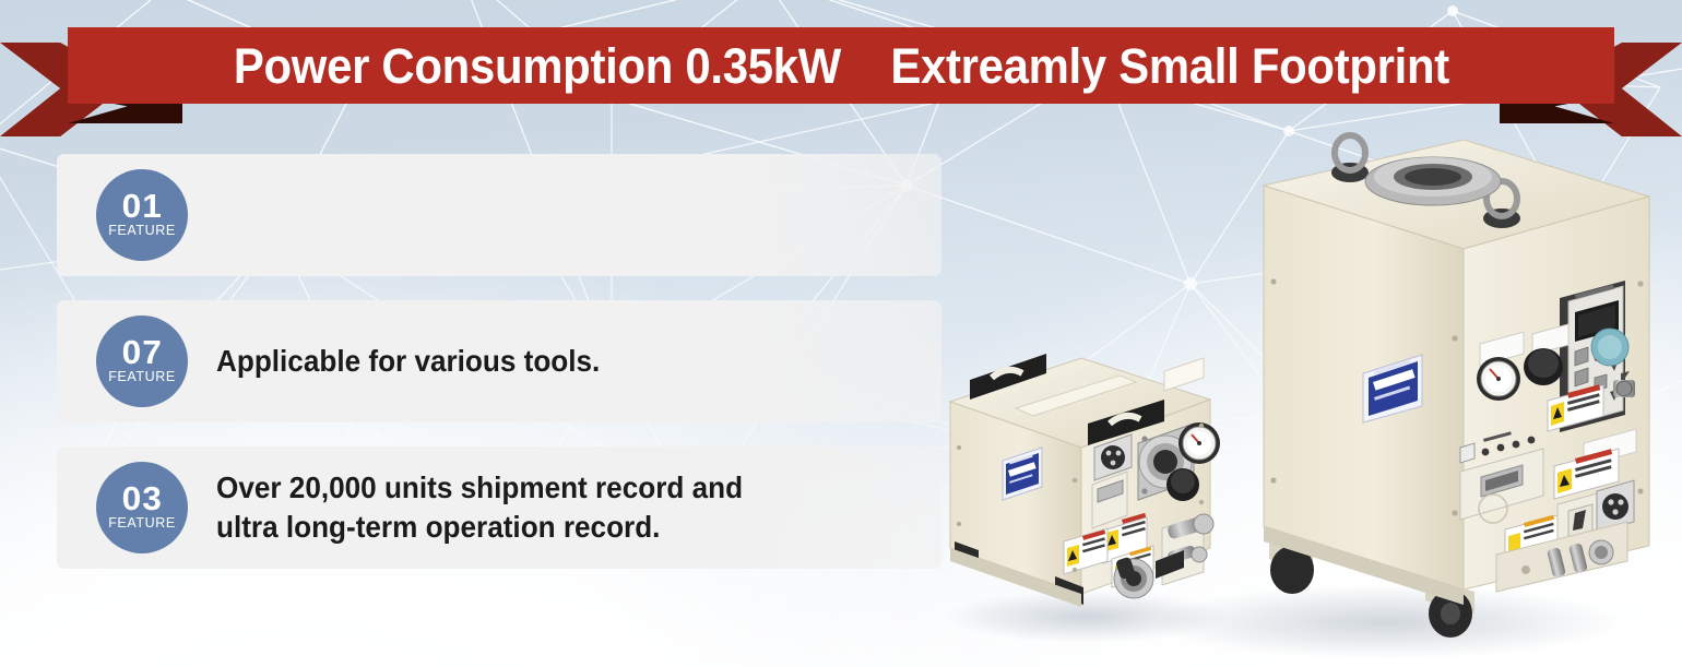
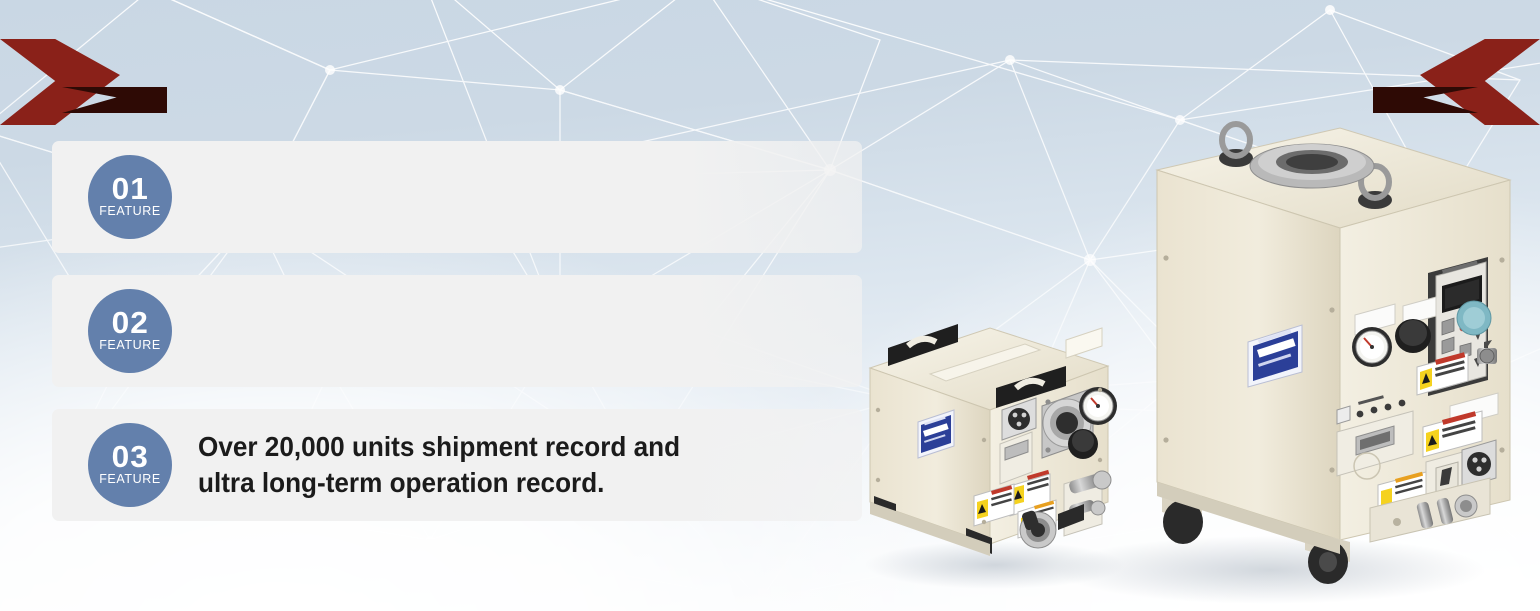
- Power Consumption 0.35kW Extreamly Small Footprint
  01
  FEATURE
- 07
+ 02
  FEATURE
- Applicable for various tools.
  03
  FEATURE
  Over 20,000 units shipment record and
  ultra long-term operation record.
